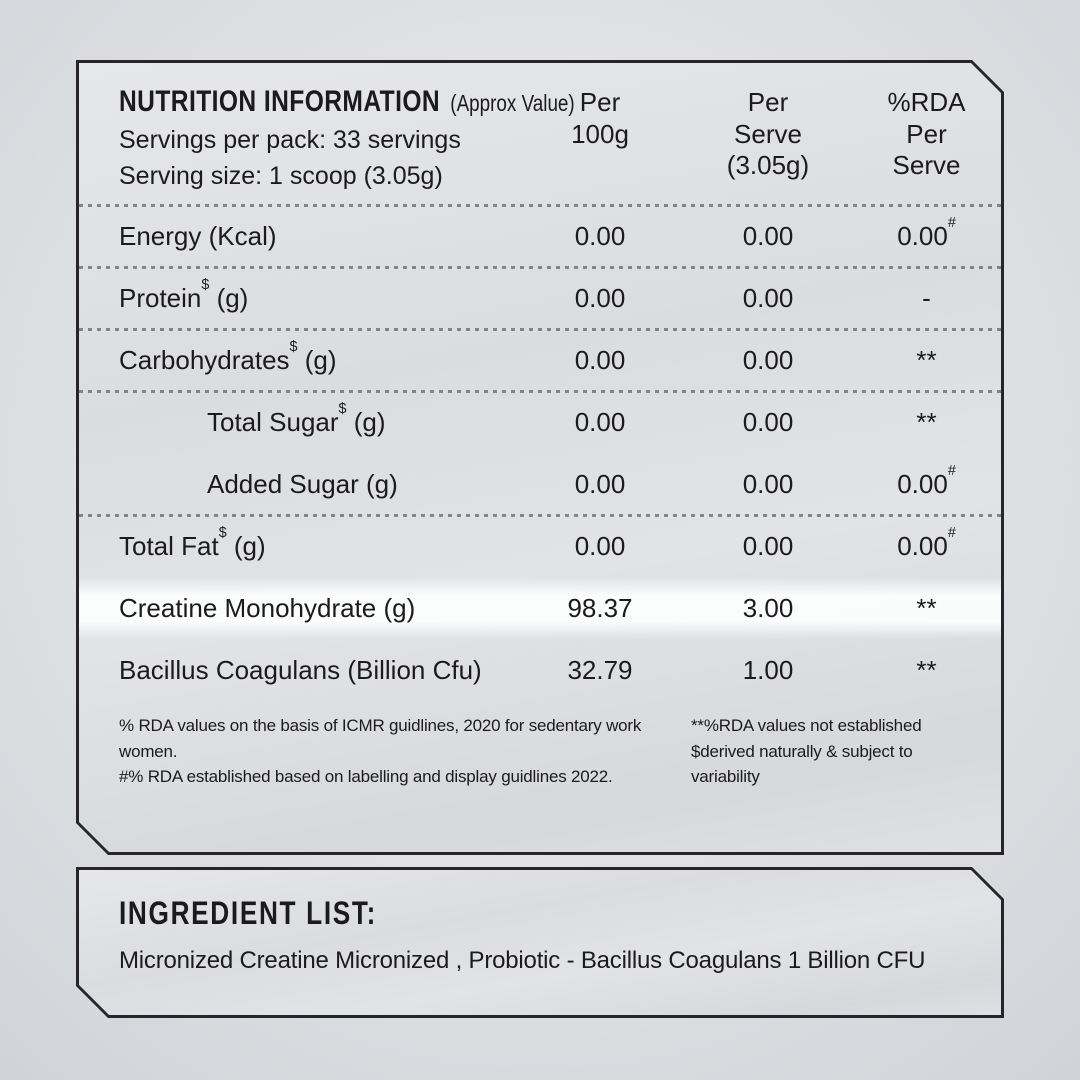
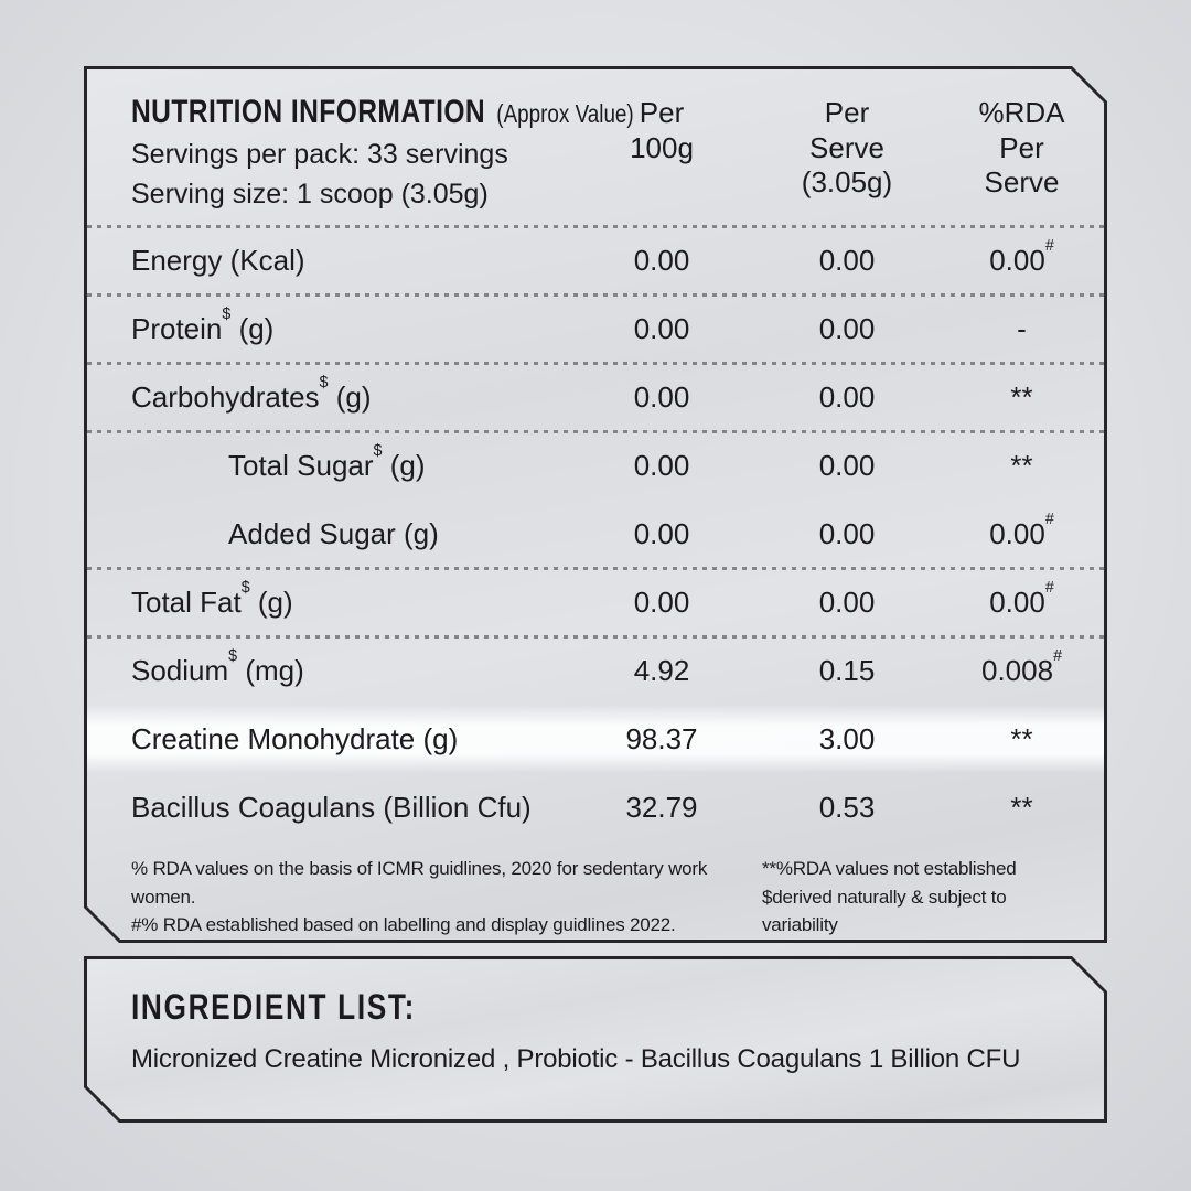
  NUTRITION INFORMATION (Approx Value)
  Servings per pack: 33 servings
  Serving size: 1 scoop (3.05g)
  Per
  100g
  Per
  Serve
  (3.05g)
  %RDA
  Per
  Serve
  Energy (Kcal)
  0.00
  0.00
  0.00#
  Protein$ (g)
  0.00
  0.00
  -
  Carbohydrates$ (g)
  0.00
  0.00
  **
  Total Sugar$ (g)
  0.00
  0.00
  **
  Added Sugar (g)
  0.00
  0.00
  0.00#
  Total Fat$ (g)
  0.00
  0.00
  0.00#
+ Sodium$ (mg)
+ 4.92
+ 0.15
+ 0.008#
  Creatine Monohydrate (g)
  98.37
  3.00
  **
  Bacillus Coagulans (Billion Cfu)
  32.79
- 1.00
+ 0.53
  **
  % RDA values on the basis of ICMR guidlines, 2020 for sedentary work women.
  #% RDA established based on labelling and display guidlines 2022.
  **%RDA values not established
  $derived naturally & subject to variability
  INGREDIENT LIST:
  Micronized Creatine Micronized , Probiotic - Bacillus Coagulans 1 Billion CFU
